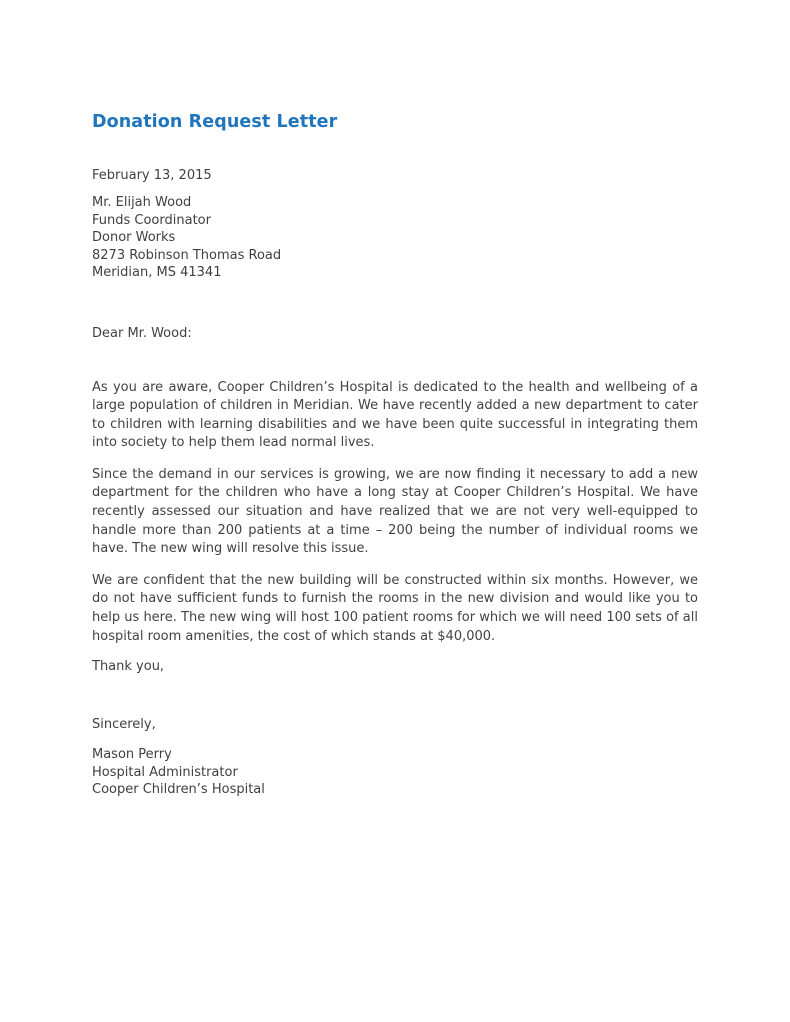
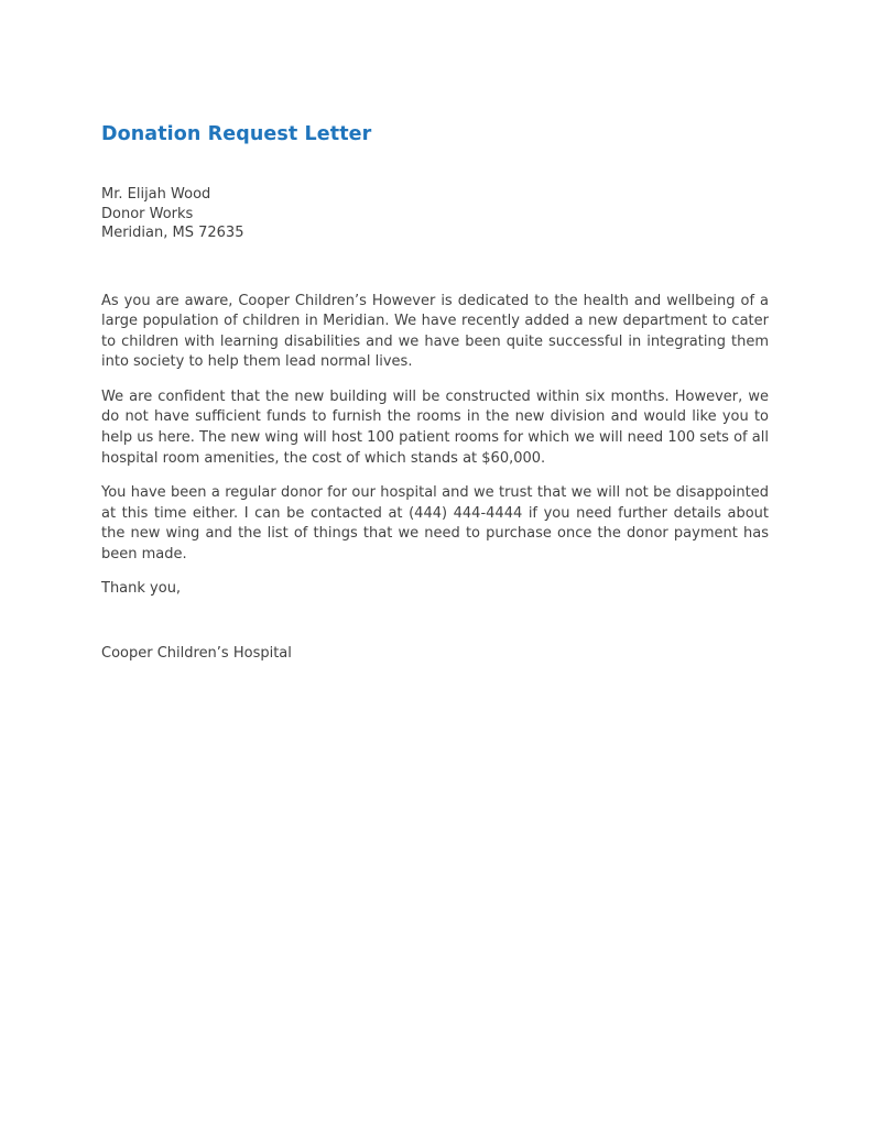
  Donation Request Letter
- February 13, 2015
  Mr. Elijah Wood
- Funds Coordinator
  Donor Works
- 8273 Robinson Thomas Road
- Meridian, MS 41341
+ Meridian, MS 72635
- Dear Mr. Wood:
- As you are aware, Cooper Children’s Hospital is dedicated to the health and wellbeing of a large population of children in Meridian. We have recently added a new department to cater to children with learning disabilities and we have been quite successful in integrating them into society to help them lead normal lives.
+ As you are aware, Cooper Children’s However is dedicated to the health and wellbeing of a large population of children in Meridian. We have recently added a new department to cater to children with learning disabilities and we have been quite successful in integrating them into society to help them lead normal lives.
- Since the demand in our services is growing, we are now finding it necessary to add a new department for the children who have a long stay at Cooper Children’s Hospital. We have recently assessed our situation and have realized that we are not very well-equipped to handle more than 200 patients at a time – 200 being the number of individual rooms we have. The new wing will resolve this issue.
- We are confident that the new building will be constructed within six months. However, we do not have sufficient funds to furnish the rooms in the new division and would like you to help us here. The new wing will host 100 patient rooms for which we will need 100 sets of all hospital room amenities, the cost of which stands at $40,000.
+ We are confident that the new building will be constructed within six months. However, we do not have sufficient funds to furnish the rooms in the new division and would like you to help us here. The new wing will host 100 patient rooms for which we will need 100 sets of all hospital room amenities, the cost of which stands at $60,000.
+ You have been a regular donor for our hospital and we trust that we will not be disappointed at this time either. I can be contacted at (444) 444-4444 if you need further details about the new wing and the list of things that we need to purchase once the donor payment has been made.
  Thank you,
- Sincerely,
- Mason Perry
- Hospital Administrator
  Cooper Children’s Hospital
